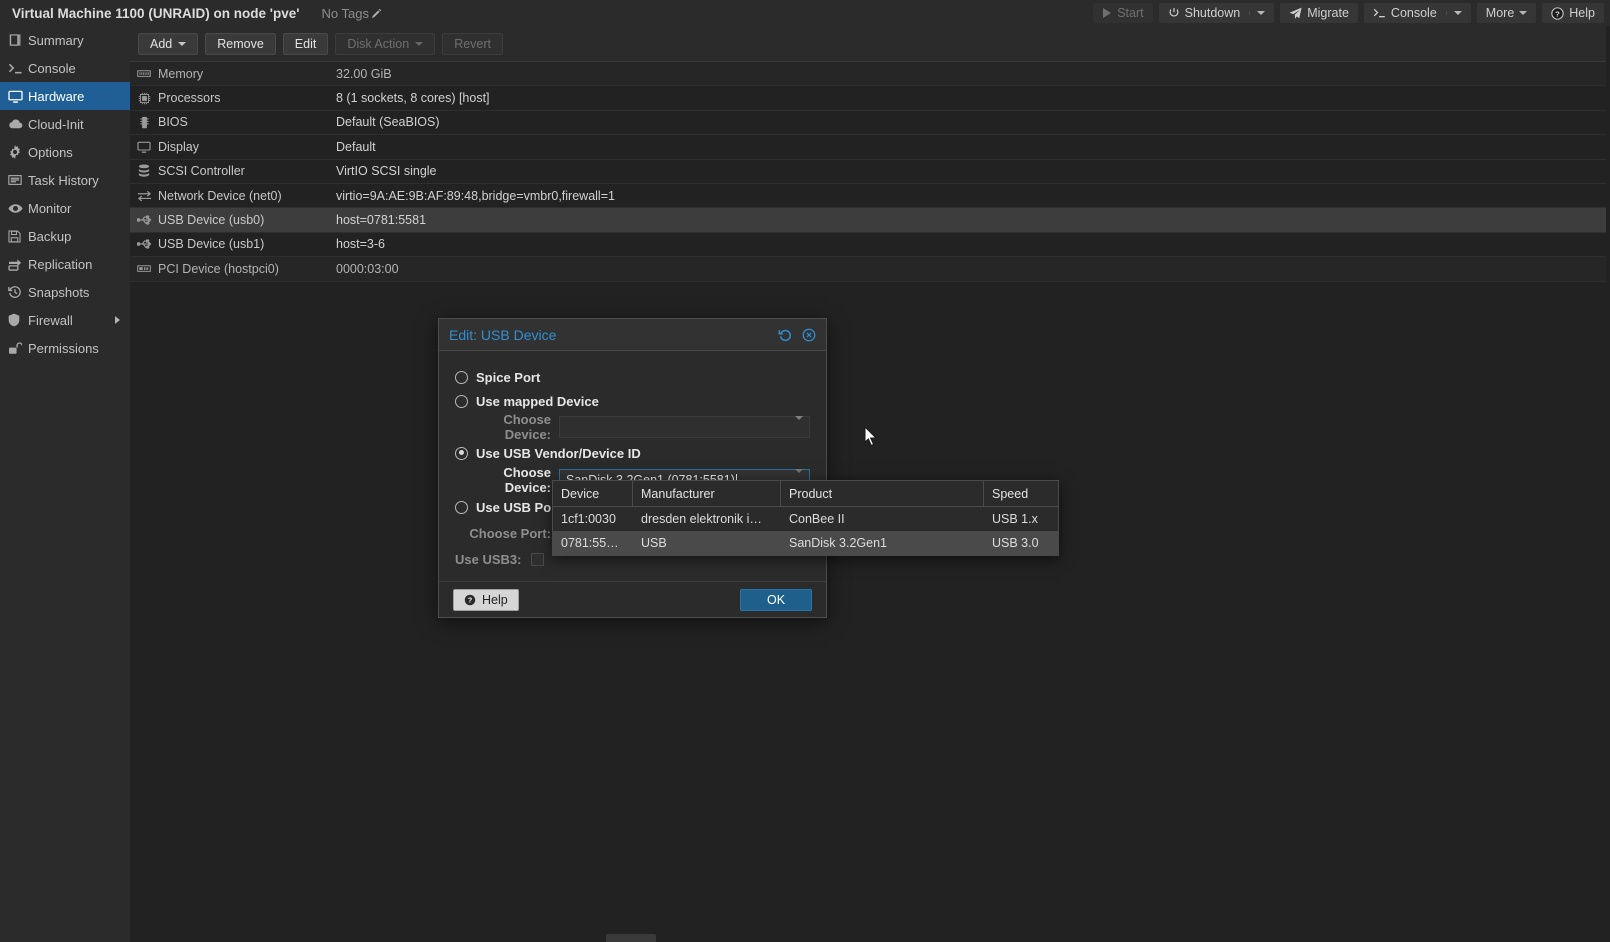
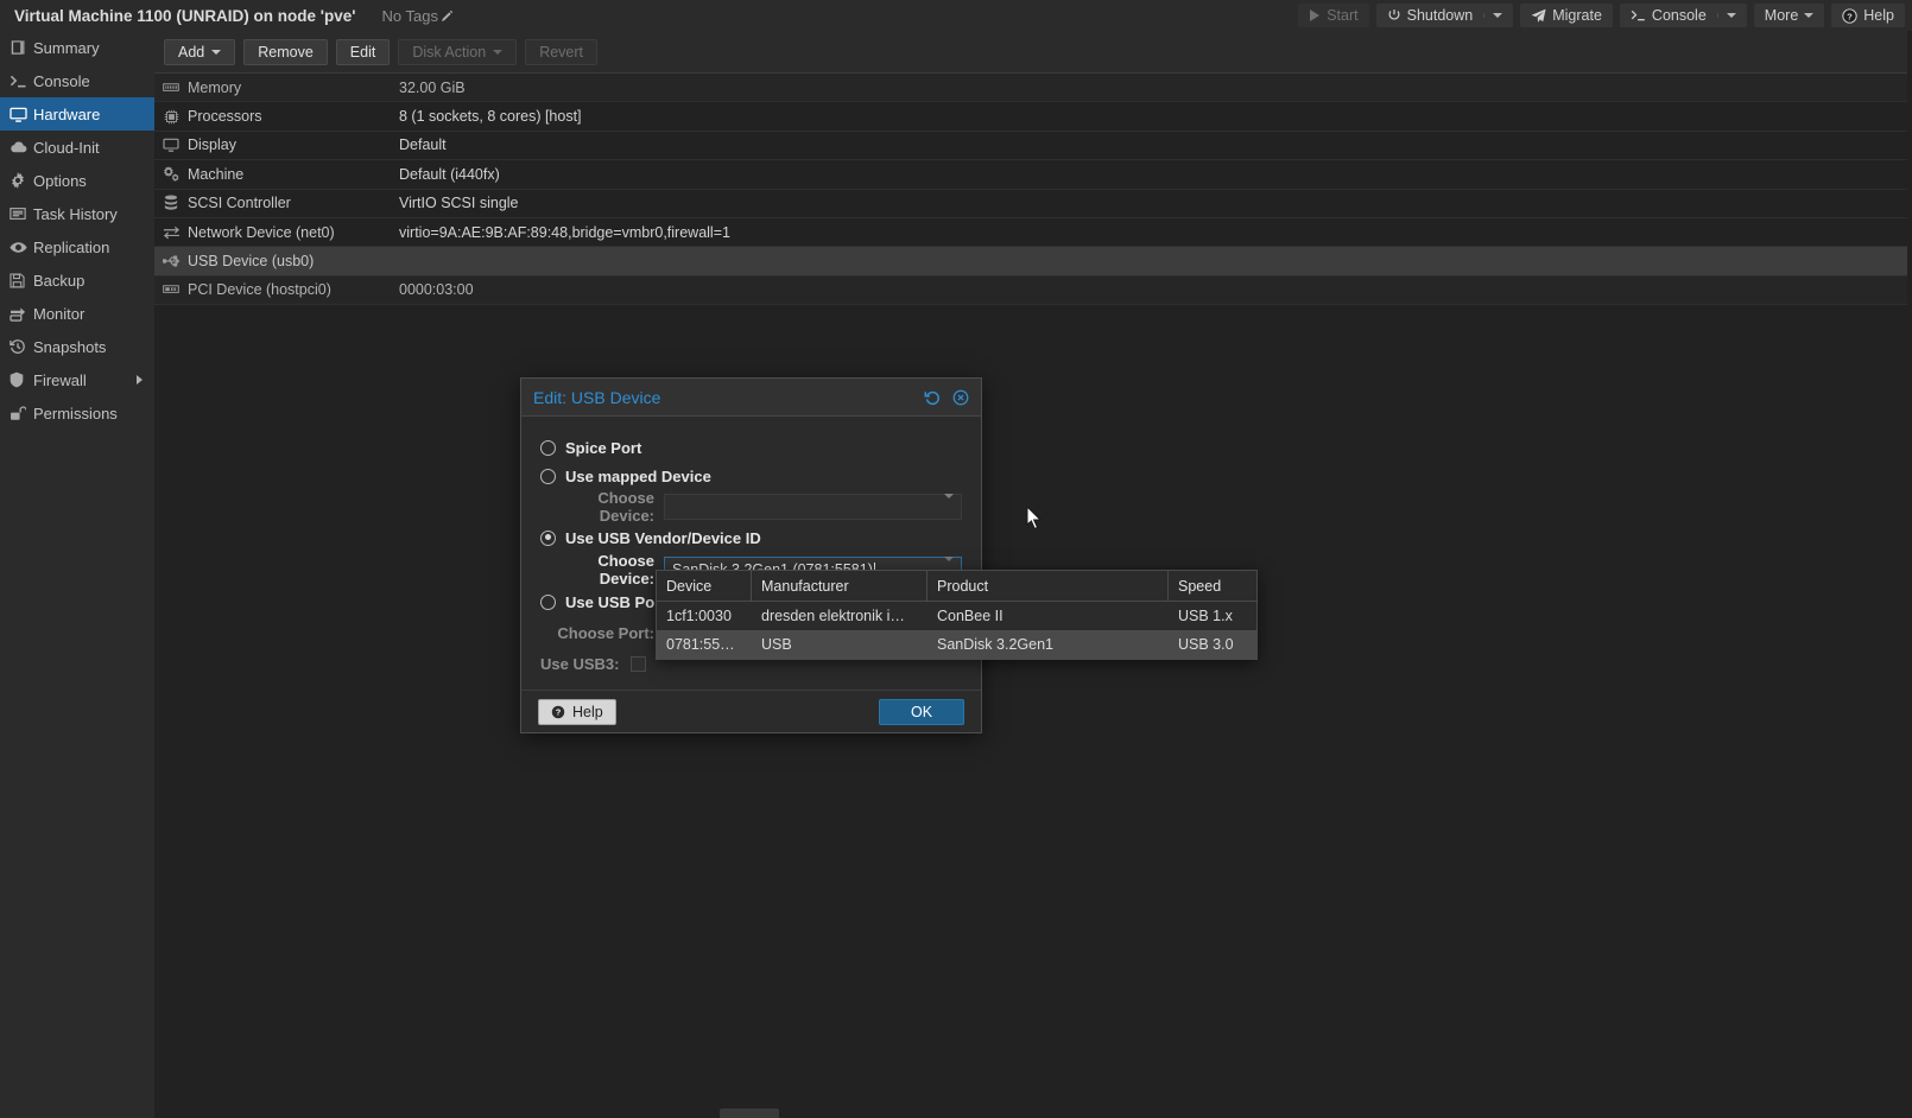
  Virtual Machine 1100 (UNRAID) on node 'pve'
  No Tags
  Start
  Shutdown
  Migrate
  Console
  More
  ?
  Help
  Summary
  Console
  Hardware
  Cloud-Init
  Options
  Task History
- Monitor
+ Replication
  Backup
- Replication
+ Monitor
  Snapshots
  Firewall
  Permissions
  Add
  Remove
  Edit
  Disk Action
  Revert
  Memory
  32.00 GiB
  Processors
  8 (1 sockets, 8 cores) [host]
- BIOS
- Default (SeaBIOS)
  Display
  Default
+ Machine
+ Default (i440fx)
  SCSI Controller
  VirtIO SCSI single
  Network Device (net0)
  virtio=9A:AE:9B:AF:89:48,bridge=vmbr0,firewall=1
  USB Device (usb0)
- host=0781:5581
- USB Device (usb1)
- host=3-6
  PCI Device (hostpci0)
  0000:03:00
  Edit: USB Device
  Spice Port
  Use mapped Device
  Choose Device:
  Use USB Vendor/Device ID
  Choose Device:
  Use USB Po
  Choose Port:
  Use USB3:
  ?
  Help
  OK
  Device
  Manufacturer
  Product
  Speed
  1cf1:0030
  dresden elektronik i…
  ConBee II
  USB 1.x
  0781:55…
  USB
  SanDisk 3.2Gen1
  USB 3.0
